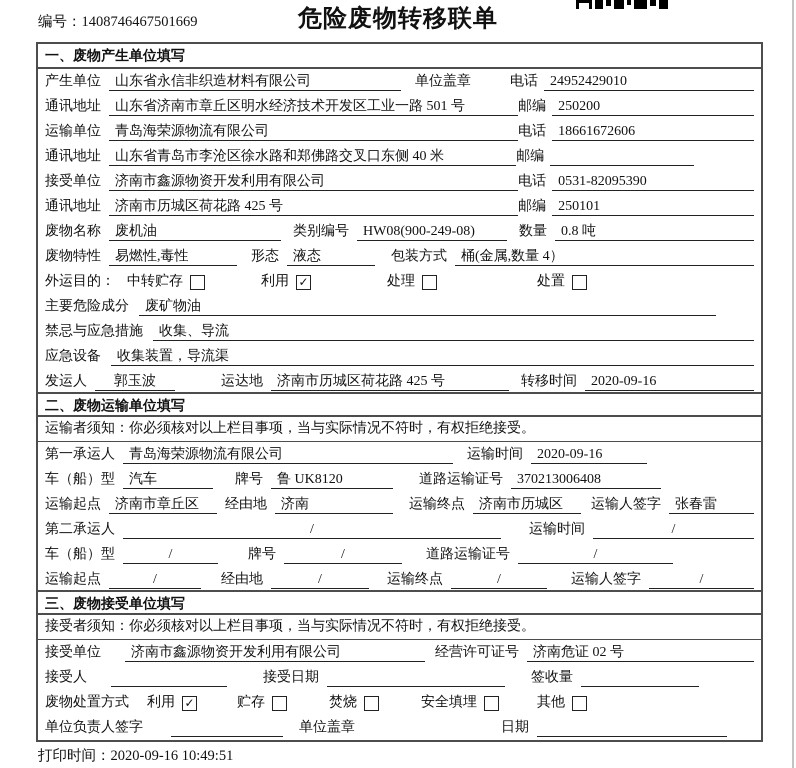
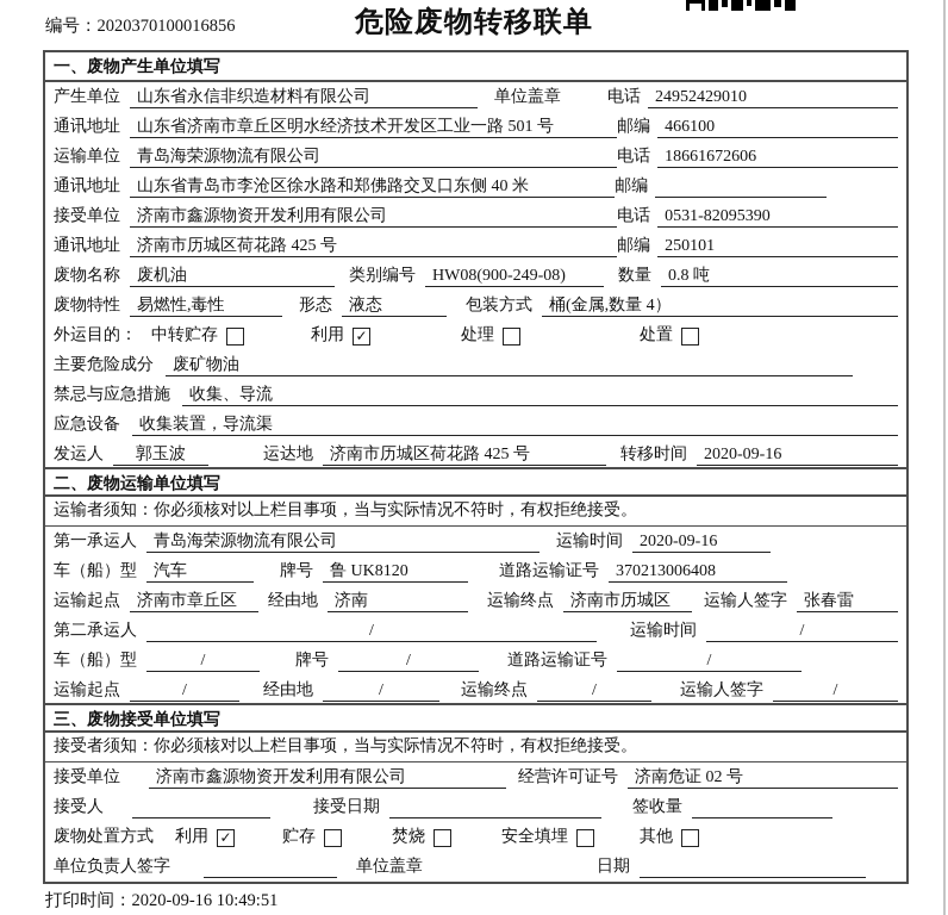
- 编号：1408746467501669
+ 编号：2020370100016856
  危险废物转移联单
  一、废物产生单位填写
  产生单位
  山东省永信非织造材料有限公司
  单位盖章
  电话
  24952429010
  通讯地址
  山东省济南市章丘区明水经济技术开发区工业一路 501 号
  邮编
- 250200
+ 466100
  运输单位
  青岛海荣源物流有限公司
  电话
  18661672606
  通讯地址
  山东省青岛市李沧区徐水路和郑佛路交叉口东侧 40 米
  邮编
  接受单位
  济南市鑫源物资开发利用有限公司
  电话
  0531-82095390
  通讯地址
  济南市历城区荷花路 425 号
  邮编
  250101
  废物名称
  废机油
  类别编号
  HW08(900-249-08)
  数量
  0.8 吨
  废物特性
  易燃性,毒性
  形态
  液态
  包装方式
  桶(金属,数量 4）
  外运目的：
  中转贮存
  利用
  ✓
  处理
  处置
  主要危险成分
  废矿物油
  禁忌与应急措施
  收集、导流
  应急设备
  收集装置，导流渠
  发运人
  郭玉波
  运达地
  济南市历城区荷花路 425 号
  转移时间
  2020-09-16
  二、废物运输单位填写
  运输者须知：你必须核对以上栏目事项，当与实际情况不符时，有权拒绝接受。
  第一承运人
  青岛海荣源物流有限公司
  运输时间
  2020-09-16
  车（船）型
  汽车
  牌号
  鲁 UK8120
  道路运输证号
  370213006408
  运输起点
  济南市章丘区
  经由地
  济南
  运输终点
  济南市历城区
  运输人签字
  张春雷
  第二承运人
  /
  运输时间
  /
  车（船）型
  /
  牌号
  /
  道路运输证号
  /
  运输起点
  /
  经由地
  /
  运输终点
  /
  运输人签字
  /
  三、废物接受单位填写
  接受者须知：你必须核对以上栏目事项，当与实际情况不符时，有权拒绝接受。
  接受单位
  济南市鑫源物资开发利用有限公司
  经营许可证号
  济南危证 02 号
  接受人
  接受日期
  签收量
  废物处置方式
  利用
  ✓
  贮存
  焚烧
  安全填埋
  其他
  单位负责人签字
  单位盖章
  日期
  打印时间：2020-09-16 10:49:51
